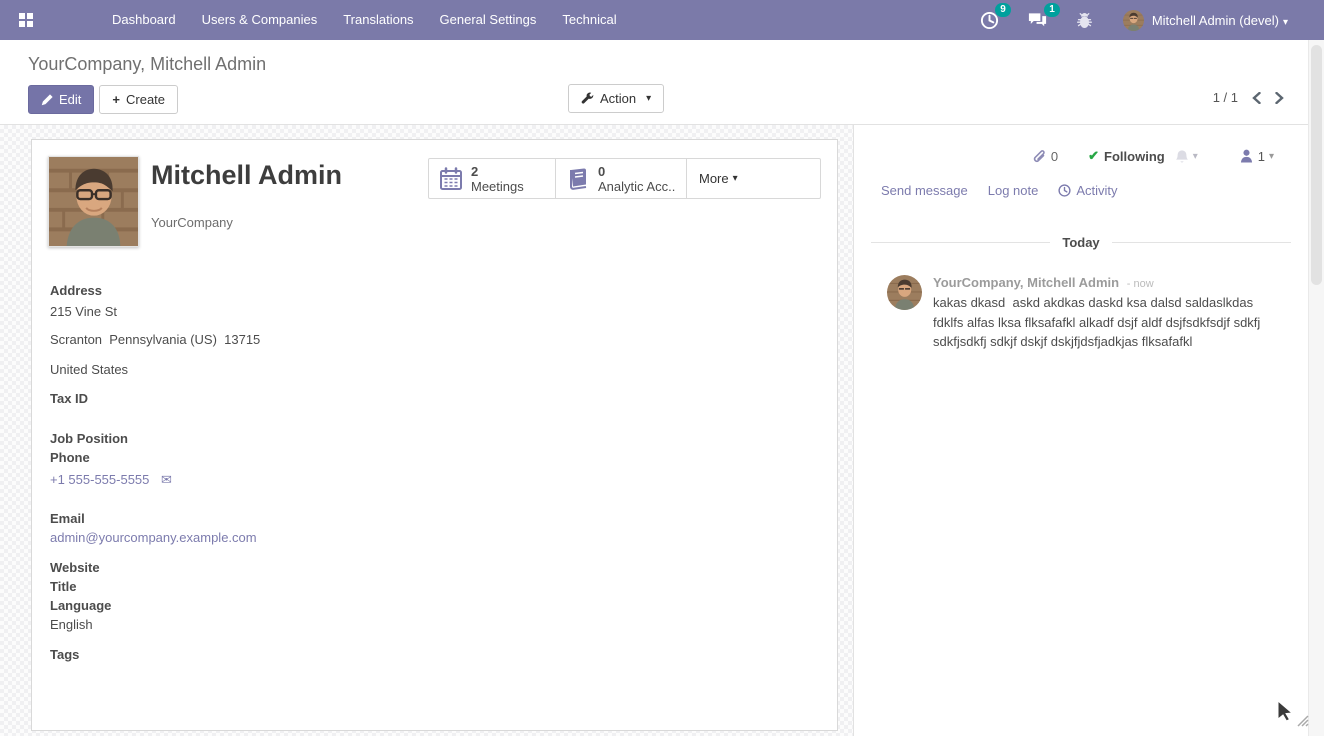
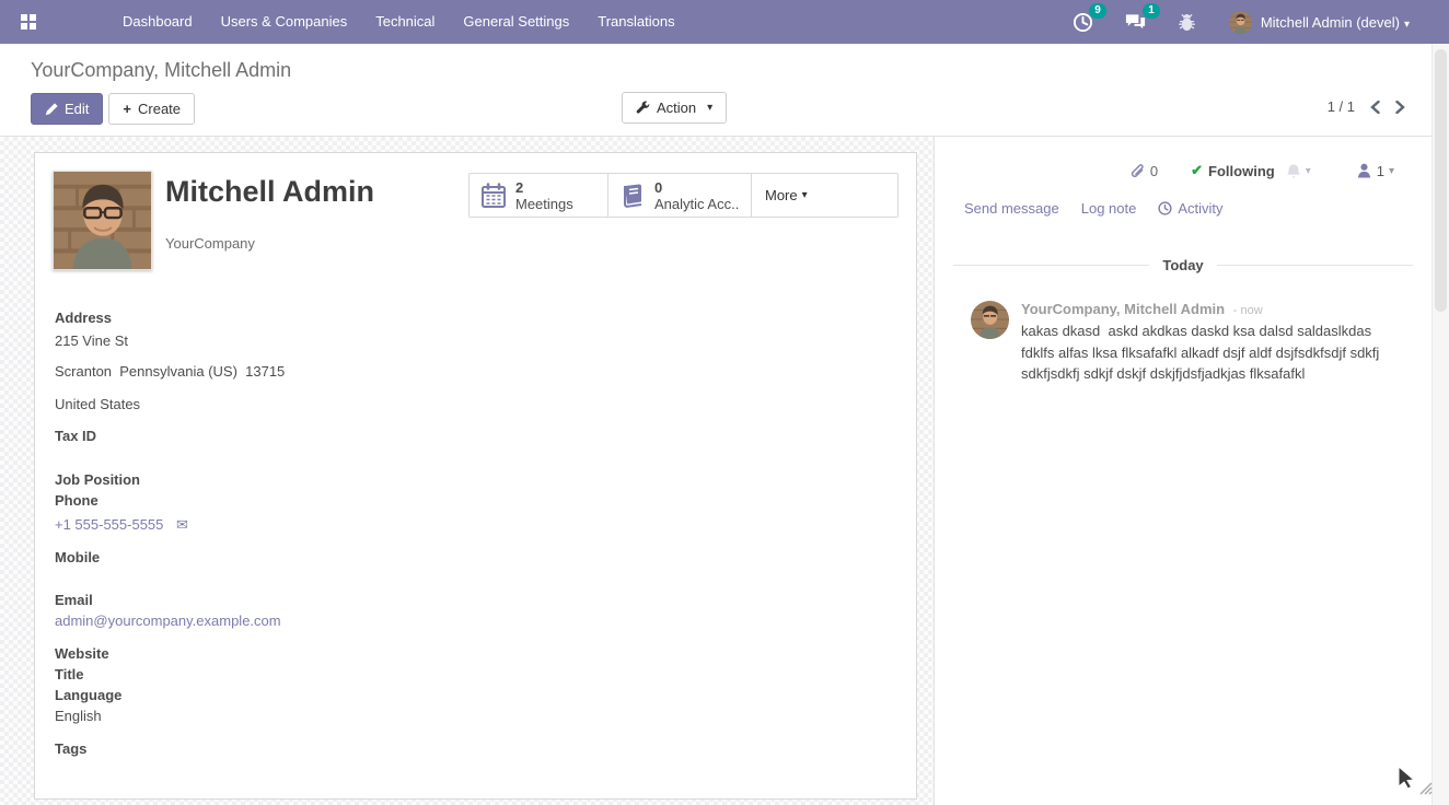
  Dashboard
  Users & Companies
- Translations
+ Technical
  General Settings
- Technical
+ Translations
  9
  1
  Mitchell Admin (devel) ▾
  YourCompany, Mitchell Admin
  Edit
  +
  Create
  Action
  ▾
  1 / 1
  Mitchell Admin
  YourCompany
  2
  Meetings
  0
  Analytic Acc..
  More
  ▾
  Address
  215 Vine St
  Scranton Pennsylvania (US) 13715
  United States
  Tax ID
  Job Position
  Phone
  +1 555-555-5555 ✉
+ Mobile
  Email
  admin@yourcompany.example.com
  Website
  Title
  Language
  English
  Tags
  0
  ✔
  Following
  ▾
  1
  ▾
  Send message
  Log note
  Activity
  Today
  YourCompany, Mitchell Admin - now
  kakas dkasd askd akdkas daskd ksa dalsd saldaslkdas fdklfs alfas lksa flksafafkl alkadf dsjf aldf dsjfsdkfsdjf sdkfj sdkfjsdkfj sdkjf dskjf dskjfjdsfjadkjas flksafafkl
